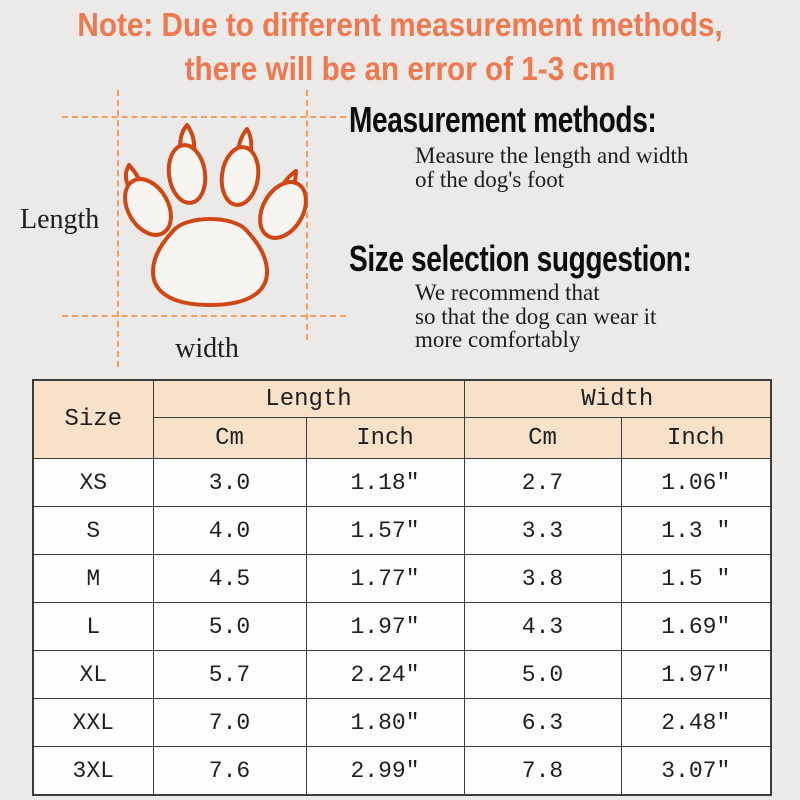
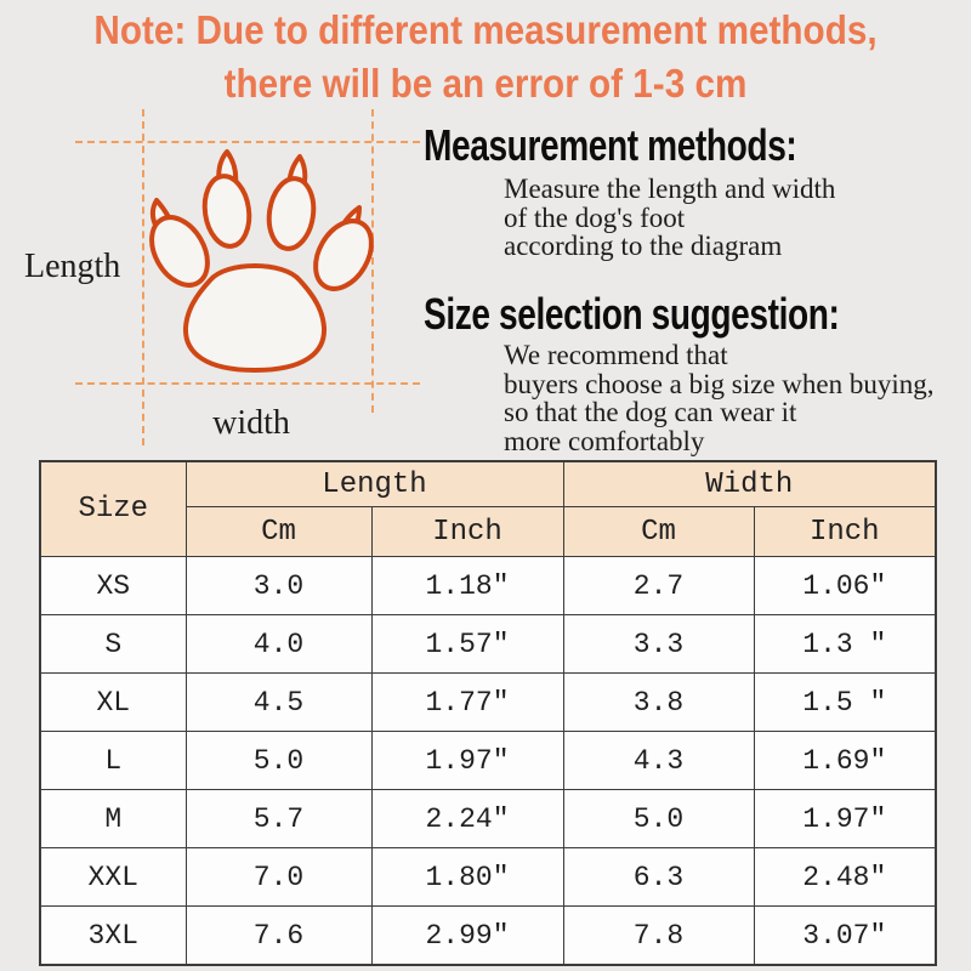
  Note: Due to different measurement methods,
  there will be an error of 1-3 cm
  Length
  width
  Measurement methods:
  Measure the length and width
  of the dog's foot
+ according to the diagram
  Size selection suggestion:
  We recommend that
+ buyers choose a big size when buying,
  so that the dog can wear it
  more comfortably
  Size	Length	Width
  Cm	Inch	Cm	Inch
  XS	3.0	1.18″	2.7	1.06″
  S	4.0	1.57″	3.3	1.3 ″
- M	4.5	1.77″	3.8	1.5 ″
+ XL	4.5	1.77″	3.8	1.5 ″
  L	5.0	1.97″	4.3	1.69″
- XL	5.7	2.24″	5.0	1.97″
+ M	5.7	2.24″	5.0	1.97″
  XXL	7.0	1.80″	6.3	2.48″
  3XL	7.6	2.99″	7.8	3.07″
